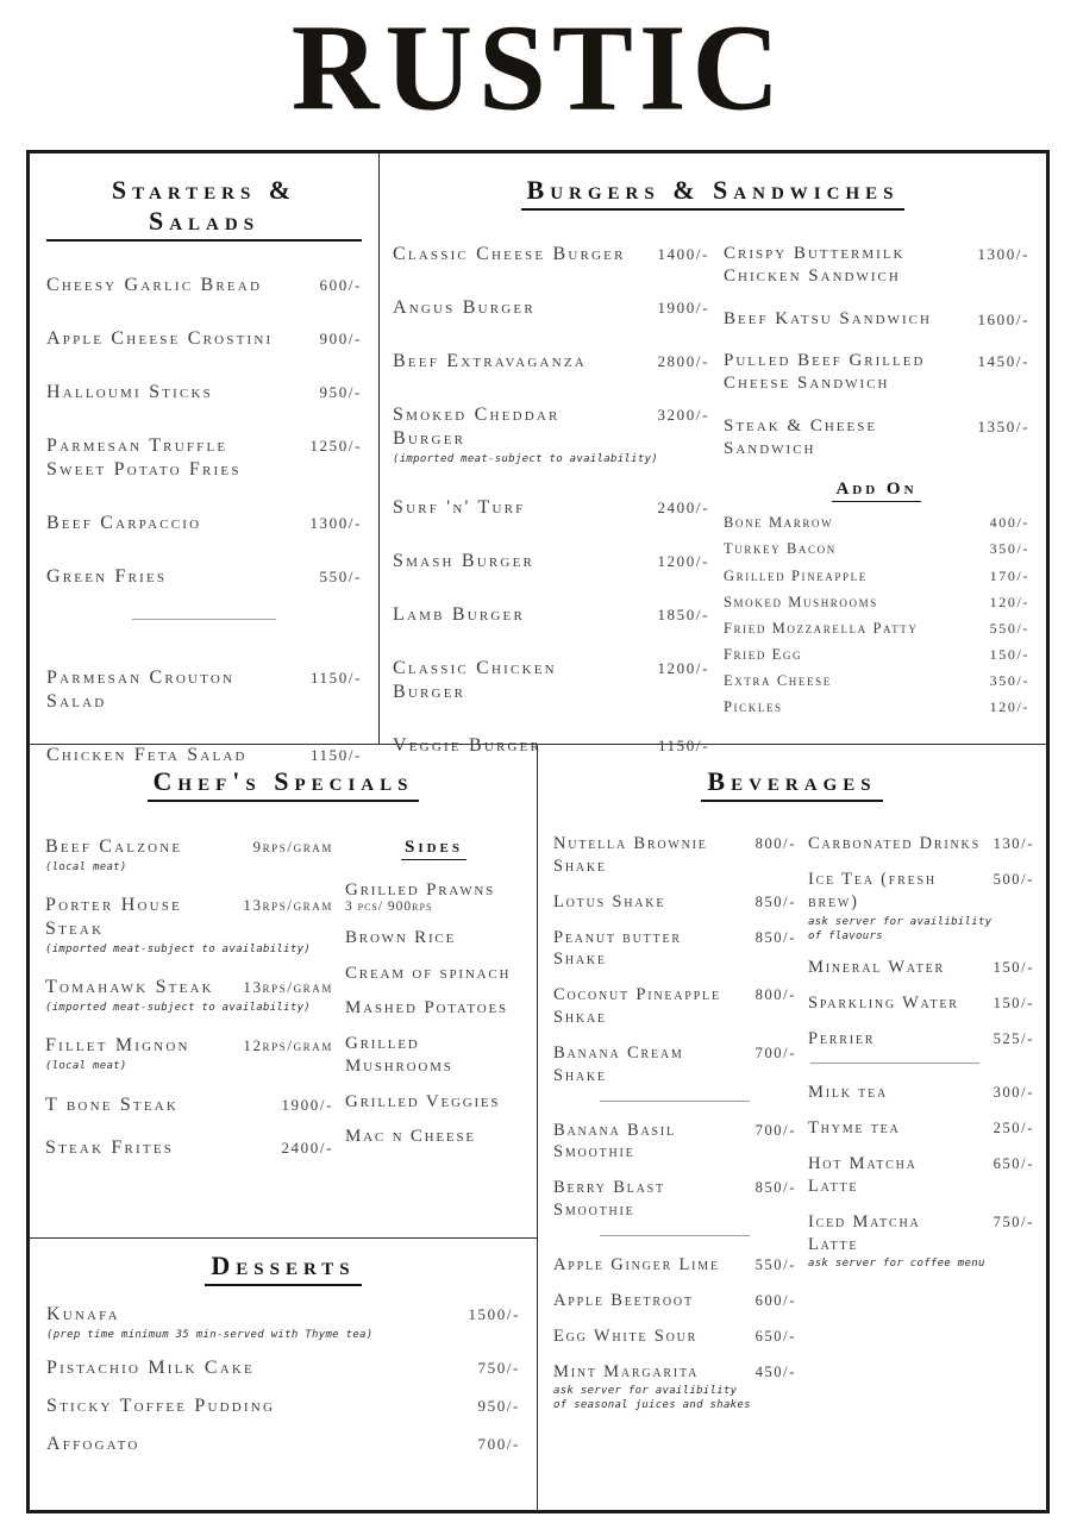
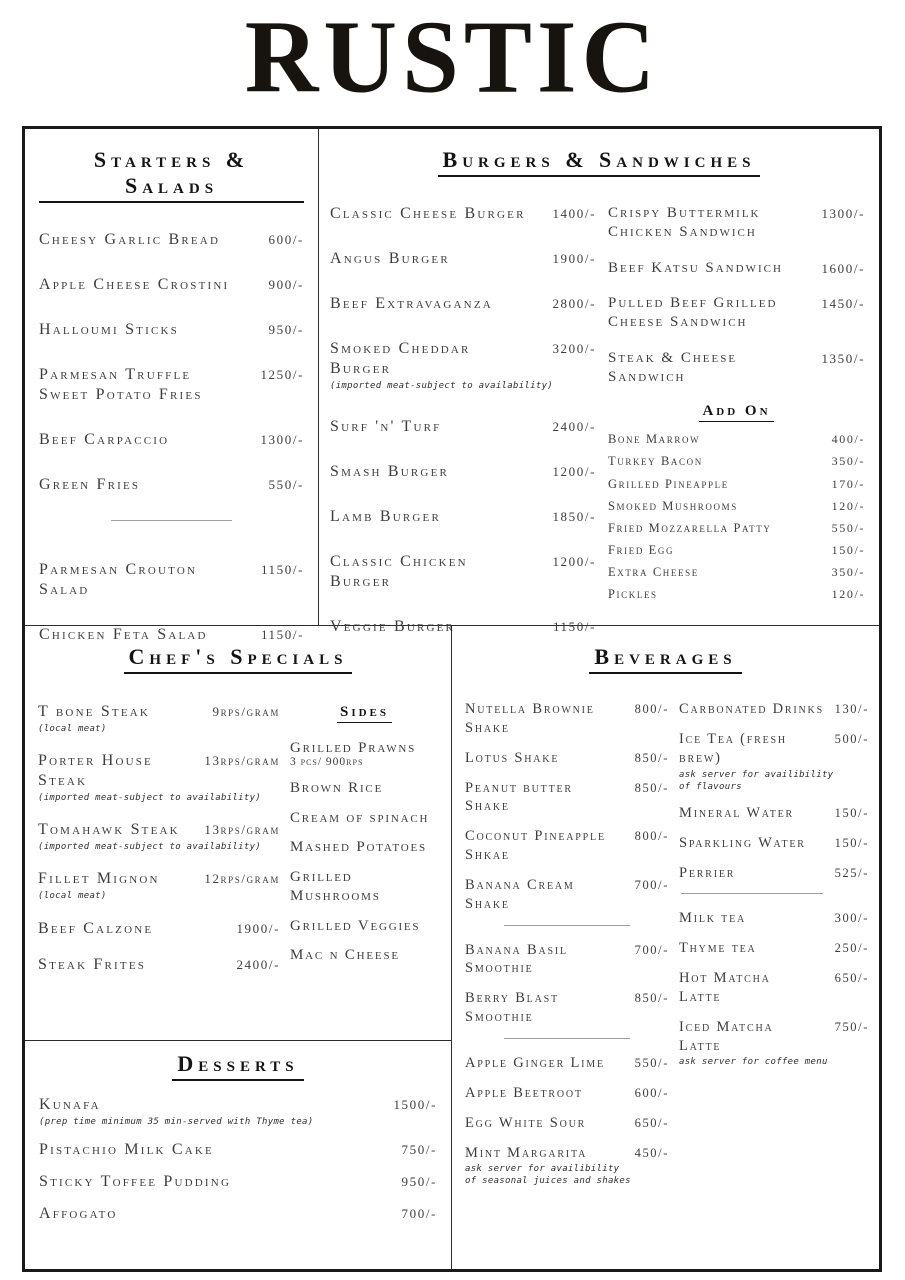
  RUSTIC
  Starters & Salads
  Cheesy Garlic Bread
  600/-
  Apple Cheese Crostini
  900/-
  Halloumi Sticks
  950/-
  Parmesan Truffle
  Sweet Potato Fries
  1250/-
  Beef Carpaccio
  1300/-
  Green Fries
  550/-
  Parmesan Crouton
  Salad
  1150/-
  Chicken Feta Salad
  1150/-
  Burgers & Sandwiches
  Classic Cheese Burger
  1400/-
  Angus Burger
  1900/-
  Beef Extravaganza
  2800/-
  Smoked Cheddar
  Burger
  3200/-
  (imported meat-subject to availability)
  Surf 'n' Turf
  2400/-
  Smash Burger
  1200/-
  Lamb Burger
  1850/-
  Classic Chicken
  Burger
  1200/-
  Veggie Burger
  1150/-
  Crispy Buttermilk
  Chicken Sandwich
  1300/-
  Beef Katsu Sandwich
  1600/-
  Pulled Beef Grilled
  Cheese Sandwich
  1450/-
  Steak & Cheese
  Sandwich
  1350/-
  Add On
  Bone Marrow
  400/-
  Turkey Bacon
  350/-
  Grilled Pineapple
  170/-
  Smoked Mushrooms
  120/-
  Fried Mozzarella Patty
  550/-
  Fried Egg
  150/-
  Extra Cheese
  350/-
  Pickles
  120/-
  Chef's Specials
- Beef Calzone
+ T bone Steak
  9rps/gram
  (local meat)
  Porter House
  Steak
  13rps/gram
  (imported meat-subject to availability)
  Tomahawk Steak
  13rps/gram
  (imported meat-subject to availability)
  Fillet Mignon
  12rps/gram
  (local meat)
- T bone Steak
+ Beef Calzone
  1900/-
  Steak Frites
  2400/-
  Sides
  Grilled Prawns
  3 pcs/ 900rps
  Brown Rice
  Cream of spinach
  Mashed Potatoes
  Grilled Mushrooms
  Grilled Veggies
  Mac n Cheese
  Desserts
  Kunafa
  1500/-
  (prep time minimum 35 min-served with Thyme tea)
  Pistachio Milk Cake
  750/-
  Sticky Toffee Pudding
  950/-
  Affogato
  700/-
  Beverages
  Nutella Brownie
  Shake
  800/-
  Lotus Shake
  850/-
  Peanut butter
  Shake
  850/-
  Coconut Pineapple
  Shkae
  800/-
  Banana Cream
  Shake
  700/-
  Banana Basil
  Smoothie
  700/-
  Berry Blast
  Smoothie
  850/-
  Apple Ginger Lime
  550/-
  Apple Beetroot
  600/-
  Egg White Sour
  650/-
  Mint Margarita
  450/-
  ask server for availibility
  of seasonal juices and shakes
  Carbonated Drinks
  130/-
  Ice Tea (fresh brew)
  500/-
  ask server for availibility
  of flavours
  Mineral Water
  150/-
  Sparkling Water
  150/-
  Perrier
  525/-
  Milk tea
  300/-
  Thyme tea
  250/-
  Hot Matcha
  Latte
  650/-
  Iced Matcha
  Latte
  750/-
  ask server for coffee menu
